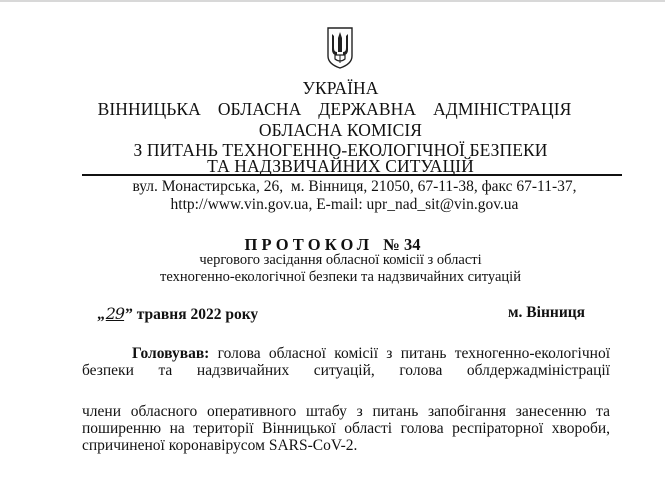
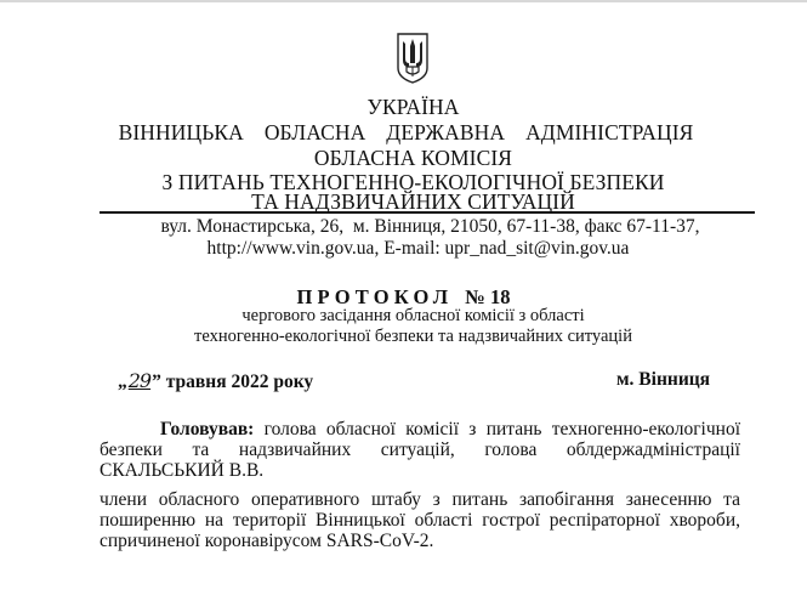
  УКРАЇНА
  ВІННИЦЬКА ОБЛАСНА ДЕРЖАВНА АДМІНІСТРАЦІЯ
  ОБЛАСНА КОМІСІЯ
  З ПИТАНЬ ТЕХНОГЕННО-ЕКОЛОГІЧНОЇ БЕЗПЕКИ
  ТА НАДЗВИЧАЙНИХ СИТУАЦІЙ
  вул. Монастирська, 26, м. Вінниця, 21050, 67-11-38, факс 67-11-37,
  http://www.vin.gov.ua, E-mail: upr_nad_sit@vin.gov.ua
- ПРОТОКОЛ № 34
+ ПРОТОКОЛ № 18
  чергового засідання обласної комісії з області
  техногенно-екологічної безпеки та надзвичайних ситуацій
  „29” травня 2022 року
  м. Вінниця
  Головував: голова обласної комісії з питань техногенно-екологічної
  безпеки та надзвичайних ситуацій, голова облдержадміністрації
+ СКАЛЬСЬКИЙ В.В.
  члени обласного оперативного штабу з питань запобігання занесенню та
- поширенню на території Вінницької області голова респіраторної хвороби,
+ поширенню на території Вінницької області гострої респіраторної хвороби,
  спричиненої коронавірусом SARS-CoV-2.
